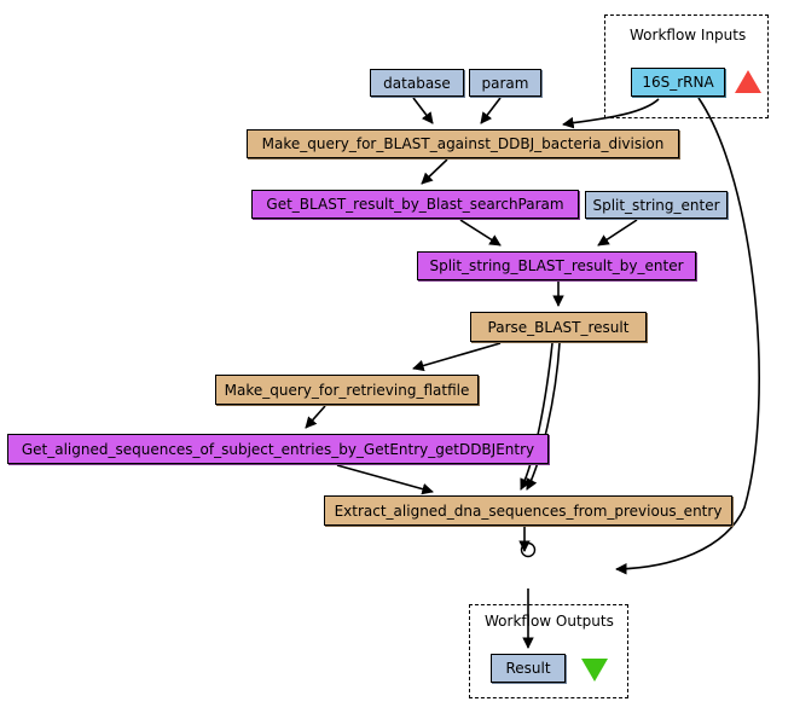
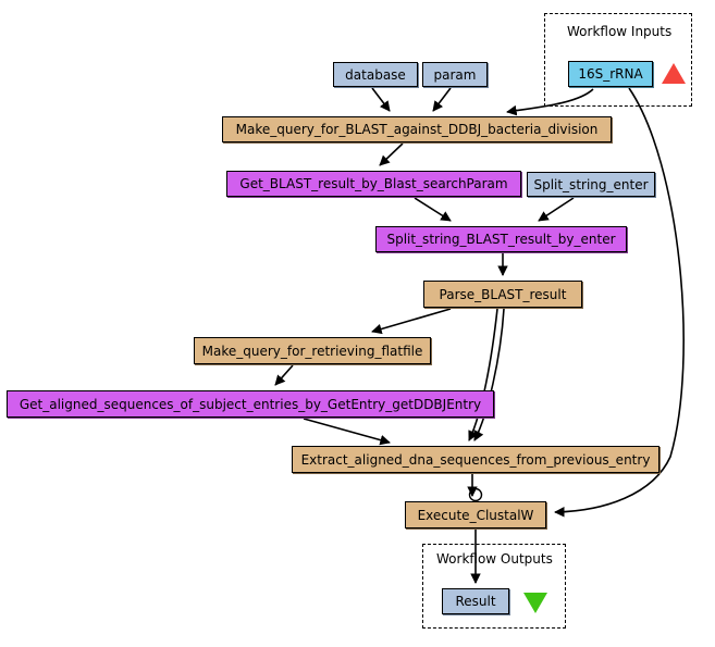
  Workflow Inputs
  Workflow Outputs
  16S_rRNA
  database
  param
  Make_query_for_BLAST_against_DDBJ_bacteria_division
  Get_BLAST_result_by_Blast_searchParam
  Split_string_enter
  Split_string_BLAST_result_by_enter
  Parse_BLAST_result
  Make_query_for_retrieving_flatfile
  Get_aligned_sequences_of_subject_entries_by_GetEntry_getDDBJEntry
  Extract_aligned_dna_sequences_from_previous_entry
+ Execute_ClustalW
  Result
